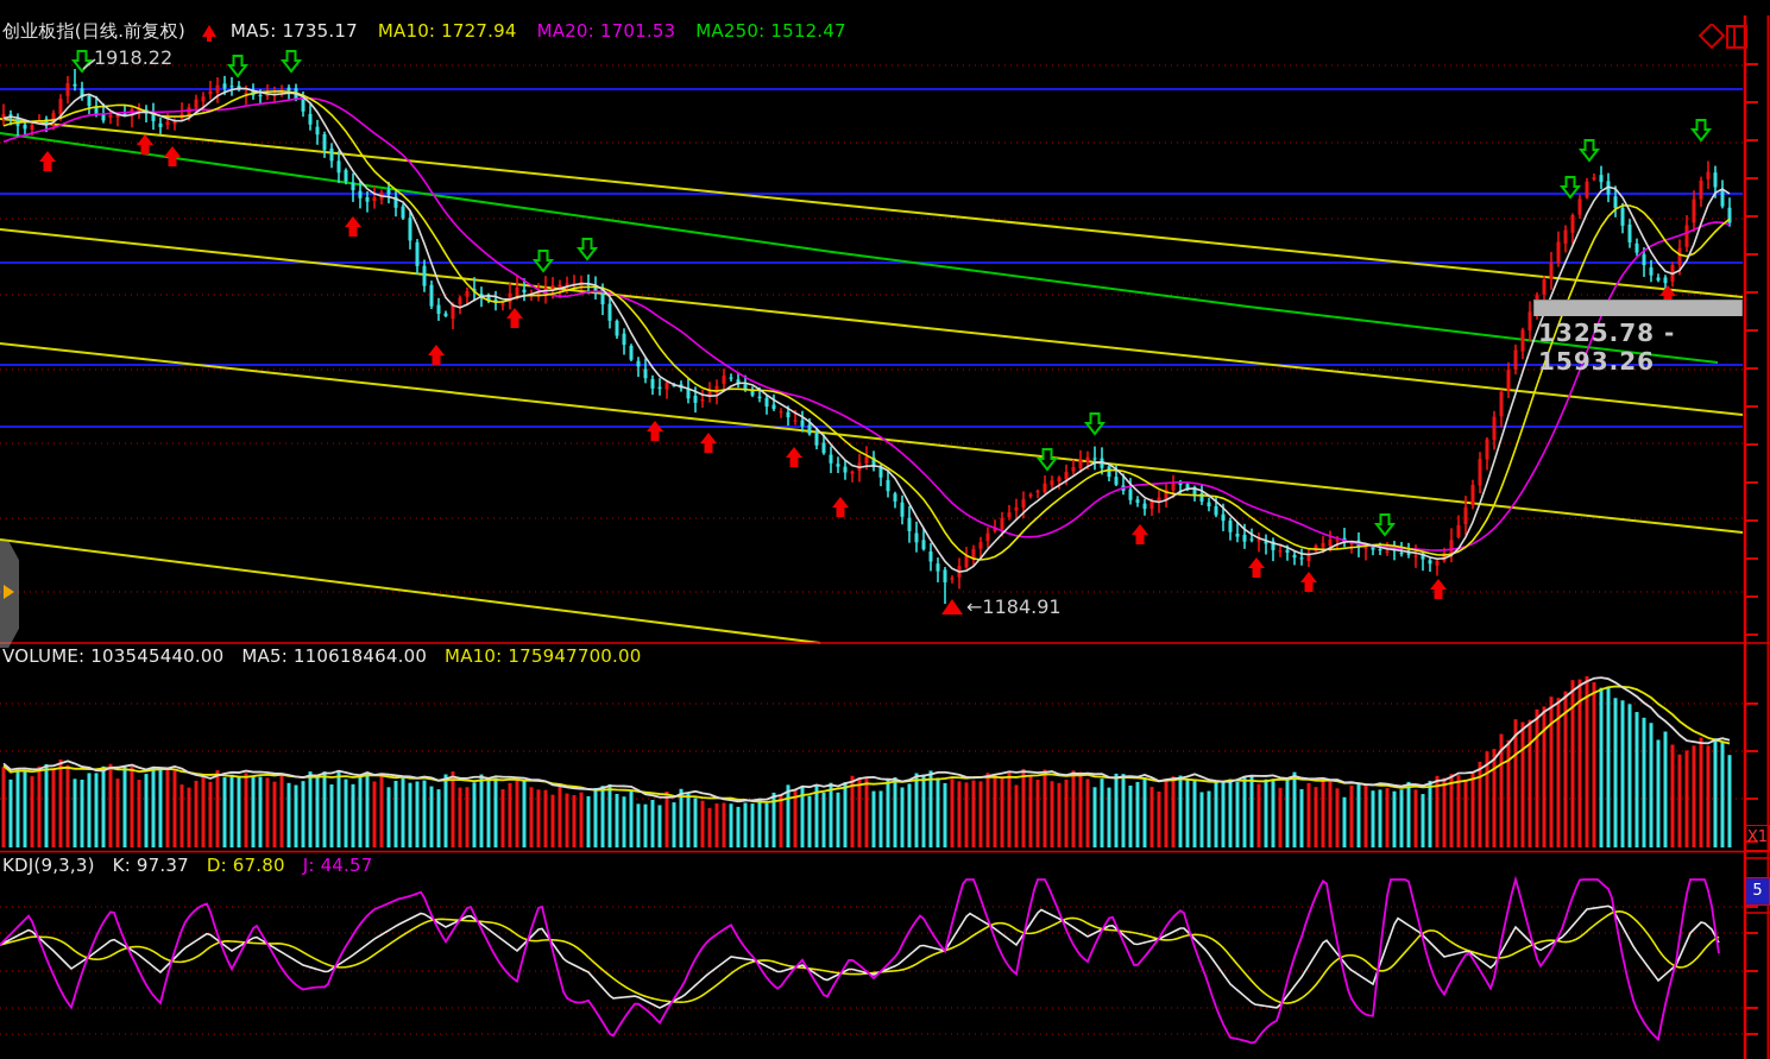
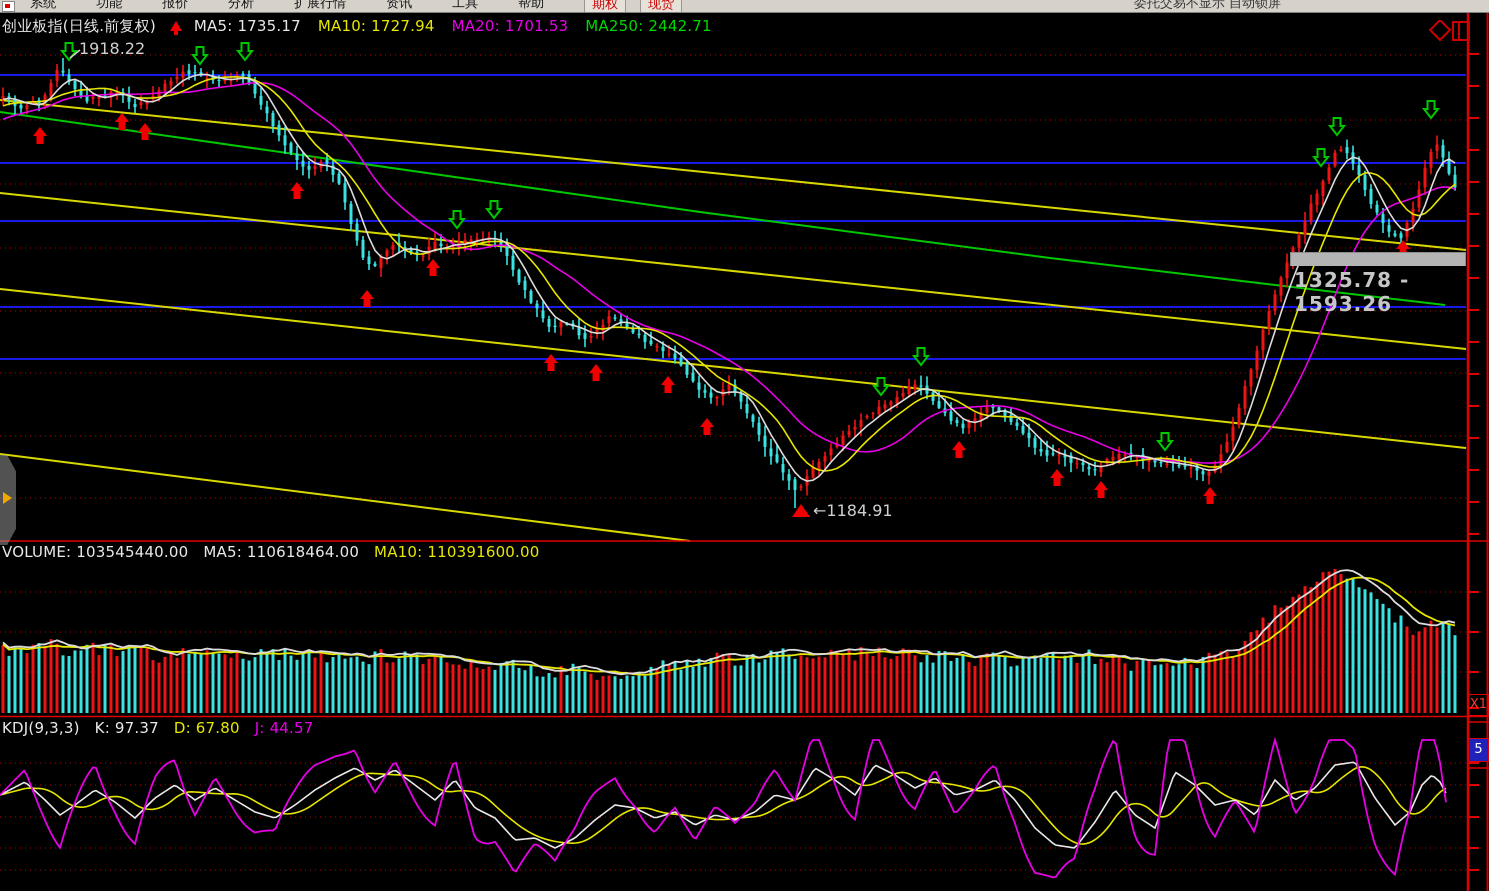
+ 系统 功能 报价 分析 扩展行情 资讯 工具 帮助 期权 现货
+ 委托交易不显示 自动锁屏
- 创业板指(日线.前复权) MA5: 1735.17 MA10: 1727.94 MA20: 1701.53 MA250: 1512.47
+ 创业板指(日线.前复权) MA5: 1735.17 MA10: 1727.94 MA20: 1701.53 MA250: 2442.71
  1918.22
  ←1184.91
  1325.78 - 1593.26
- VOLUME: 103545440.00 MA5: 110618464.00 MA10: 175947700.00
+ VOLUME: 103545440.00 MA5: 110618464.00 MA10: 110391600.00
  KDJ(9,3,3) K: 97.37 D: 67.80 J: 44.57
  X1
  5
